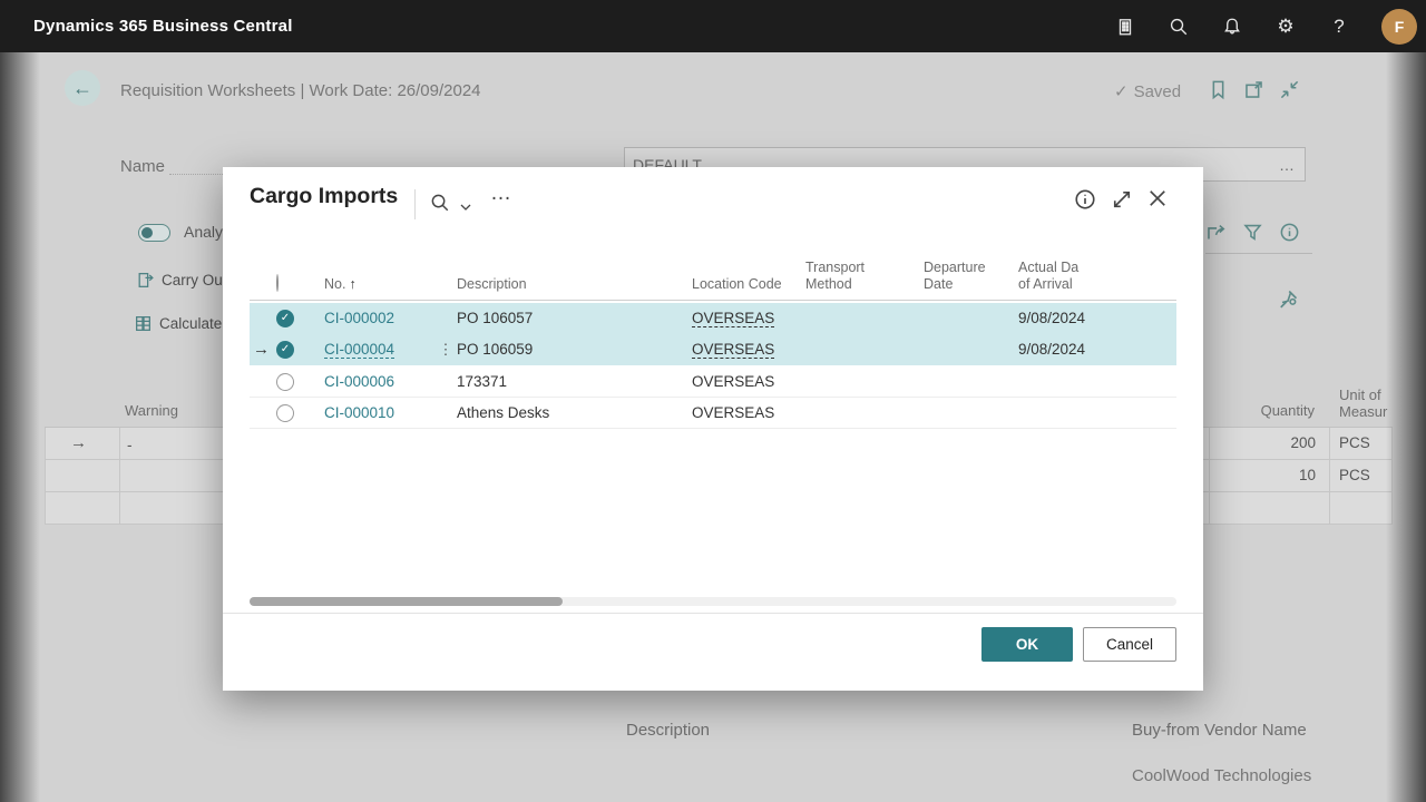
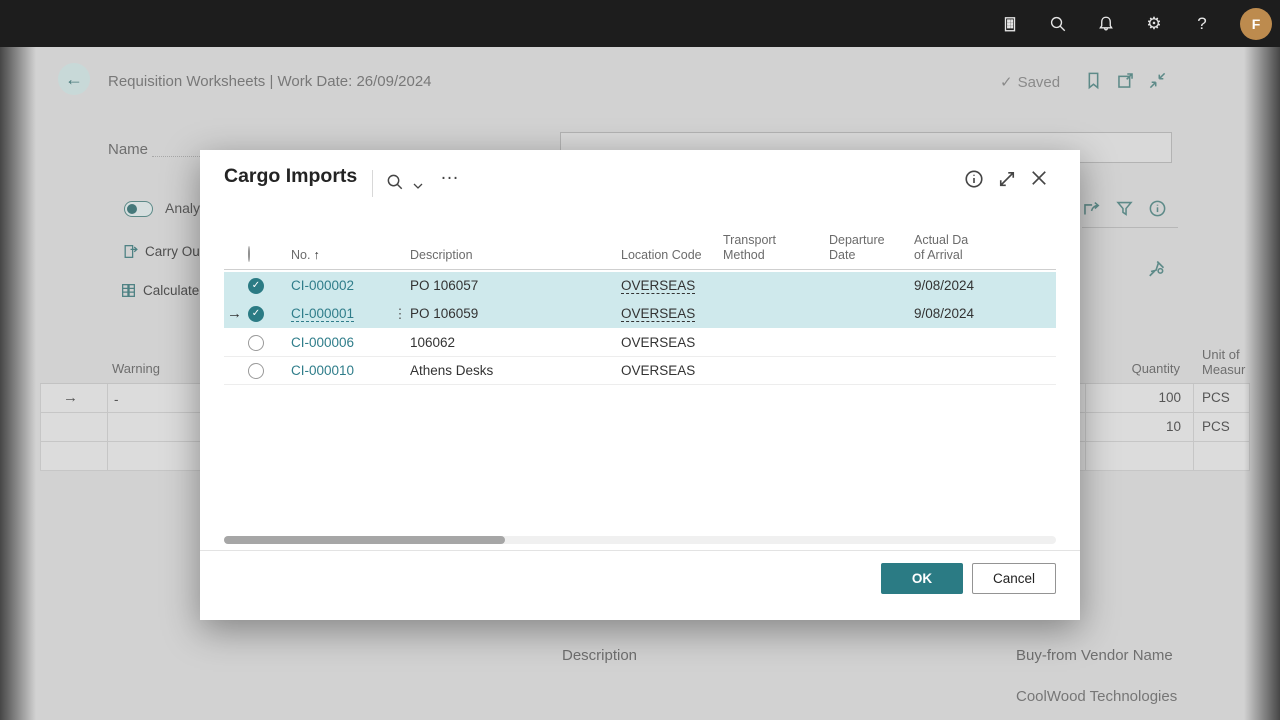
- Dynamics 365 Business Central
  ⚙
  ?
  F
  ←
  Requisition Worksheets | Work Date: 26/09/2024
  ✓
  Saved
  Name
- DEFAULT
  …
  Analy
  Carry Ou
  Calculate
  Warning
  Quantity
  Unit of
  Measu
  →
  -
- 200
+ 100
  PCS
  10
  PCS
  Description
  Buy-from Vendor Name
  CoolWood Technologies
  Cargo Imports
  …
  No.
  ↑
  Description
  Location Code
  Transport
  Method
  Departure
  Date
  Actual Da
  of Arrival
  CI-000002
  PO 106057
  OVERSEAS
  9/08/2024
  →
- CI-000004
+ CI-000001
  ⋮
  PO 106059
  OVERSEAS
  9/08/2024
  CI-000006
- 173371
+ 106062
  OVERSEAS
  CI-000010
  Athens Desks
  OVERSEAS
  OK
  Cancel
